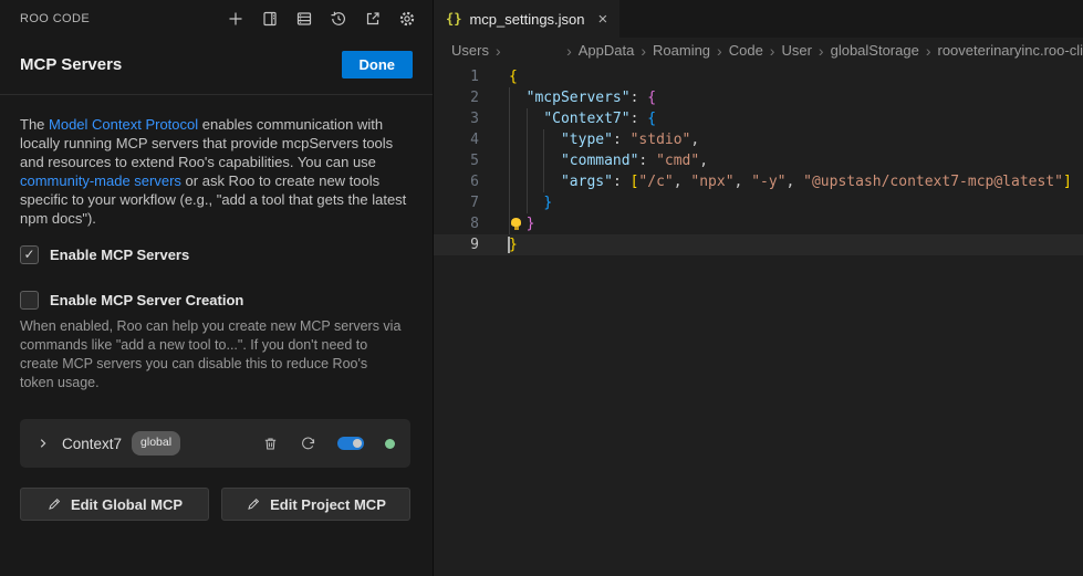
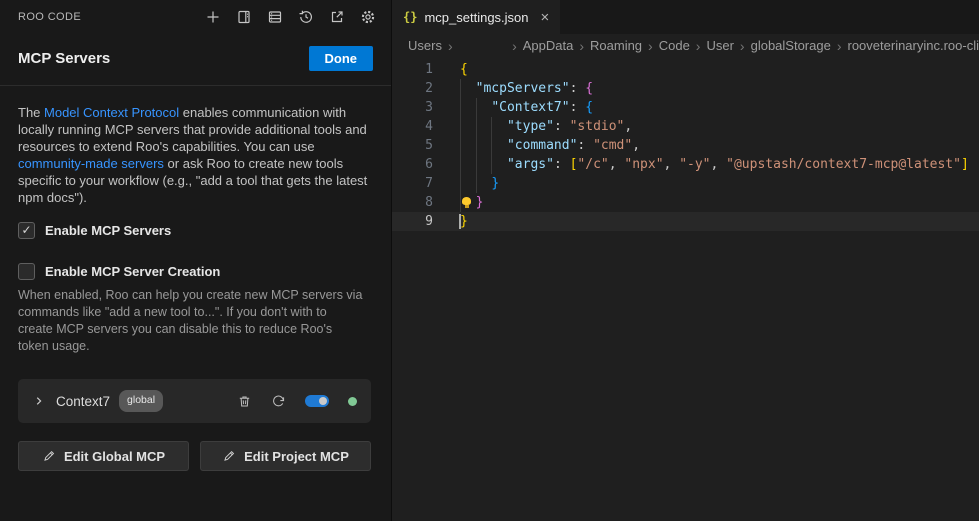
  ROO CODE
  MCP Servers
  Done
- The Model Context Protocol enables communication with locally running MCP servers that provide mcpServers tools and resources to extend Roo's capabilities. You can use community-made servers or ask Roo to create new tools specific to your workflow (e.g., "add a tool that gets the latest npm docs").
+ The Model Context Protocol enables communication with locally running MCP servers that provide additional tools and resources to extend Roo's capabilities. You can use community-made servers or ask Roo to create new tools specific to your workflow (e.g., "add a tool that gets the latest npm docs").
  ✓
  Enable MCP Servers
  Enable MCP Server Creation
- When enabled, Roo can help you create new MCP servers via commands like "add a new tool to...". If you don't need to create MCP servers you can disable this to reduce Roo's token usage.
+ When enabled, Roo can help you create new MCP servers via commands like "add a new tool to...". If you don't with to create MCP servers you can disable this to reduce Roo's token usage.
  Context7
  global
  Edit Global MCP
  Edit Project MCP
  {}
  mcp_settings.json
  ×
  Users
  ›
  ›
  AppData
  ›
  Roaming
  ›
  Code
  ›
  User
  ›
  globalStorage
  ›
  rooveterinaryinc.roo-cli
  1
  {
  2
  "mcpServers": {
  3
  "Context7": {
  4
  "type": "stdio",
  5
  "command": "cmd",
  6
  "args": ["/c", "npx", "-y", "@upstash/context7-mcp@latest"]
  7
  }
  8
  }
  9
  }
